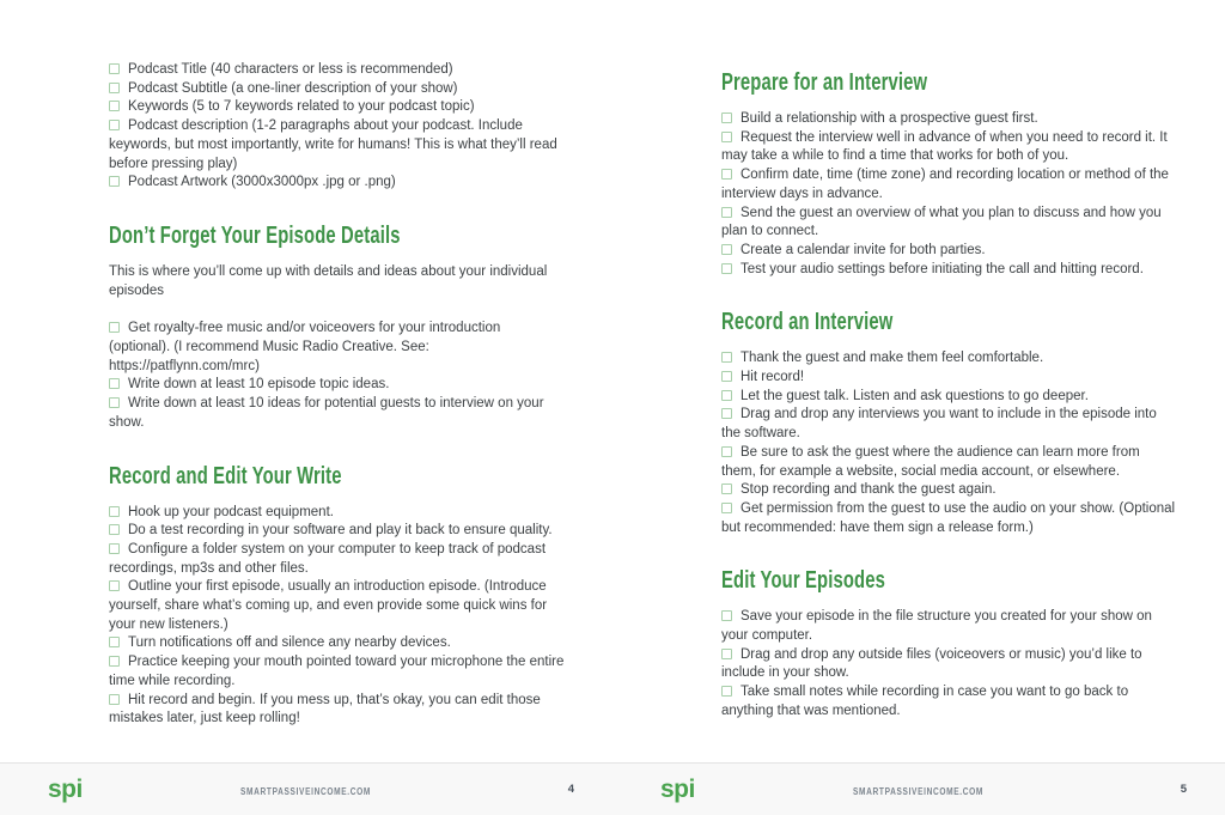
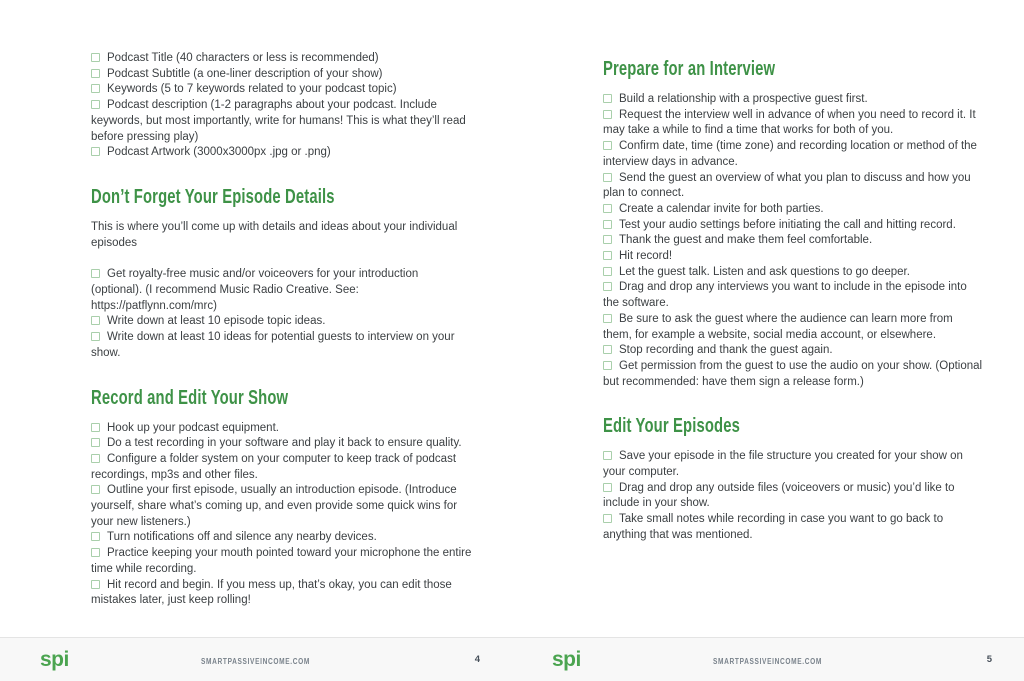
  Podcast Title (40 characters or less is recommended)
  Podcast Subtitle (a one-liner description of your show)
  Keywords (5 to 7 keywords related to your podcast topic)
  Podcast description (1-2 paragraphs about your podcast. Include keywords, but most importantly, write for humans! This is what they’ll read before pressing play)
  Podcast Artwork (3000x3000px .jpg or .png)
  Don’t Forget Your Episode Details
  This is where you’ll come up with details and ideas about your individual episodes
  Get royalty-free music and/or voiceovers for your introduction (optional). (I recommend Music Radio Creative. See: https://patflynn.com/mrc)
  Write down at least 10 episode topic ideas.
  Write down at least 10 ideas for potential guests to interview on your show.
- Record and Edit Your Write
+ Record and Edit Your Show
  Hook up your podcast equipment.
  Do a test recording in your software and play it back to ensure quality.
  Configure a folder system on your computer to keep track of podcast recordings, mp3s and other files.
  Outline your first episode, usually an introduction episode. (Introduce yourself, share what’s coming up, and even provide some quick wins for your new listeners.)
  Turn notifications off and silence any nearby devices.
  Practice keeping your mouth pointed toward your microphone the entire time while recording.
  Hit record and begin. If you mess up, that’s okay, you can edit those mistakes later, just keep rolling!
  Prepare for an Interview
  Build a relationship with a prospective guest first.
  Request the interview well in advance of when you need to record it. It may take a while to find a time that works for both of you.
  Confirm date, time (time zone) and recording location or method of the interview days in advance.
  Send the guest an overview of what you plan to discuss and how you plan to connect.
  Create a calendar invite for both parties.
  Test your audio settings before initiating the call and hitting record.
- Record an Interview
  Thank the guest and make them feel comfortable.
  Hit record!
  Let the guest talk. Listen and ask questions to go deeper.
  Drag and drop any interviews you want to include in the episode into the software.
  Be sure to ask the guest where the audience can learn more from them, for example a website, social media account, or elsewhere.
  Stop recording and thank the guest again.
  Get permission from the guest to use the audio on your show. (Optional but recommended: have them sign a release form.)
  Edit Your Episodes
  Save your episode in the file structure you created for your show on your computer.
  Drag and drop any outside files (voiceovers or music) you’d like to include in your show.
  Take small notes while recording in case you want to go back to anything that was mentioned.
  spi
  SMARTPASSIVEINCOME.COM
  4
  spi
  SMARTPASSIVEINCOME.COM
  5
